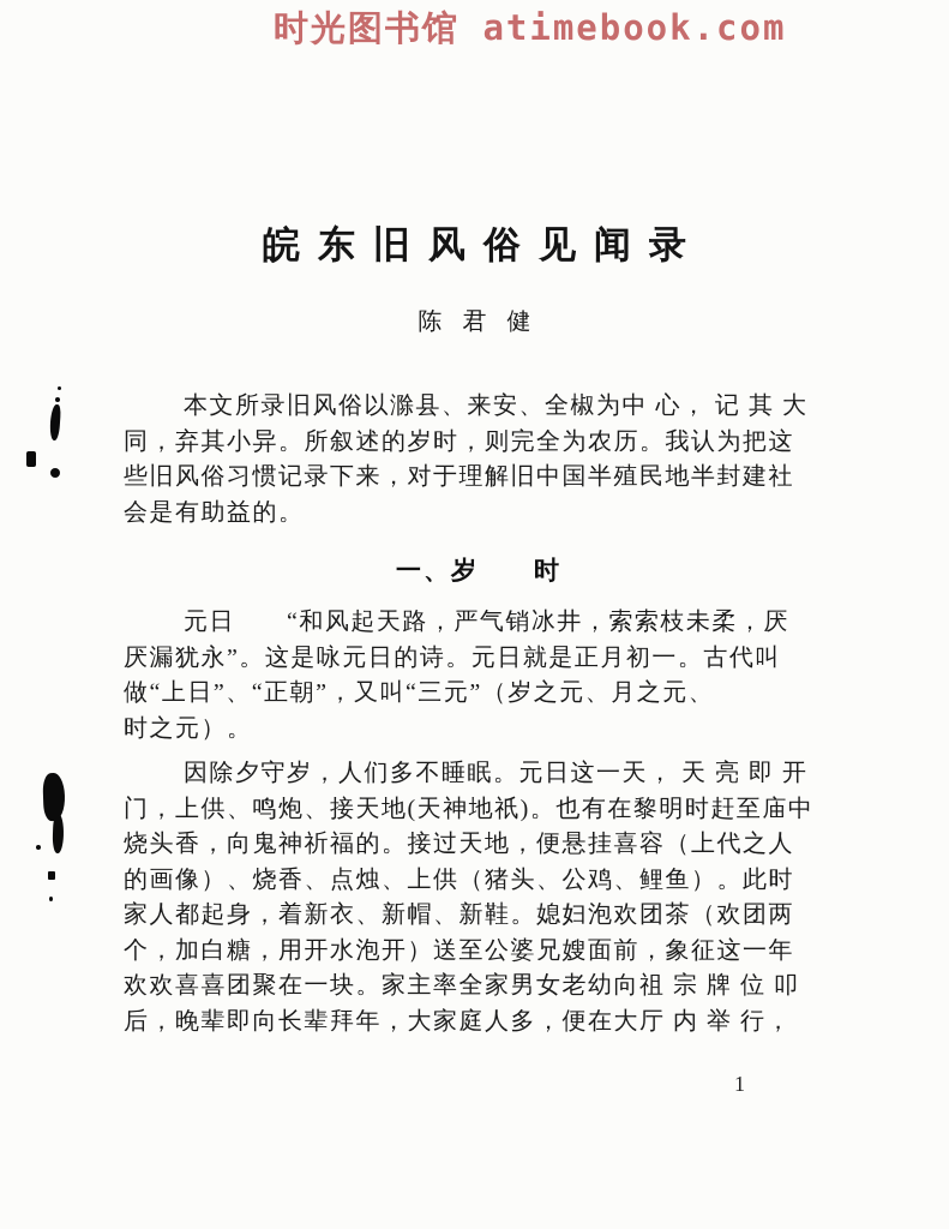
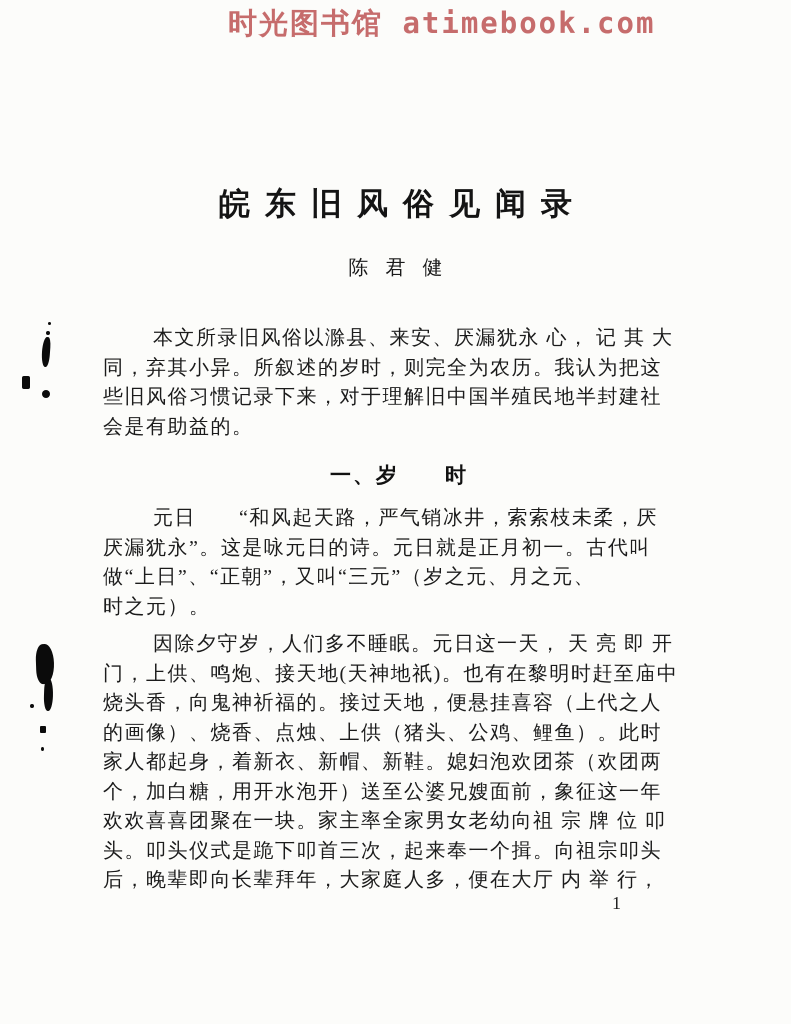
  时光图书馆 atimebook.com
  皖东旧风俗见闻录
  陈君健
- 本文所录旧风俗以滁县、来安、全椒为中 心， 记 其 大
+ 本文所录旧风俗以滁县、来安、厌漏犹永 心， 记 其 大
  同，弃其小异。所叙述的岁时，则完全为农历。我认为把这
  些旧风俗习惯记录下来，对于理解旧中国半殖民地半封建社
  会是有助益的。
  一、岁 时
  元日 “和风起天路，严气销冰井，索索枝未柔，厌
  厌漏犹永”。这是咏元日的诗。元日就是正月初一。古代叫
  做“上日”、“正朝”，又叫“三元”（岁之元、月之元、
  时之元）。
  因除夕守岁，人们多不睡眠。元日这一天， 天 亮 即 开
  门，上供、鸣炮、接天地(天神地祇)。也有在黎明时赶至庙中
  烧头香，向鬼神祈福的。接过天地，便悬挂喜容（上代之人
  的画像）、烧香、点烛、上供（猪头、公鸡、鲤鱼）。此时
  家人都起身，着新衣、新帽、新鞋。媳妇泡欢团茶（欢团两
  个，加白糖，用开水泡开）送至公婆兄嫂面前，象征这一年
  欢欢喜喜团聚在一块。家主率全家男女老幼向祖 宗 牌 位 叩
+ 头。叩头仪式是跪下叩首三次，起来奉一个揖。向祖宗叩头
  后，晚辈即向长辈拜年，大家庭人多，便在大厅 内 举 行，
  1
